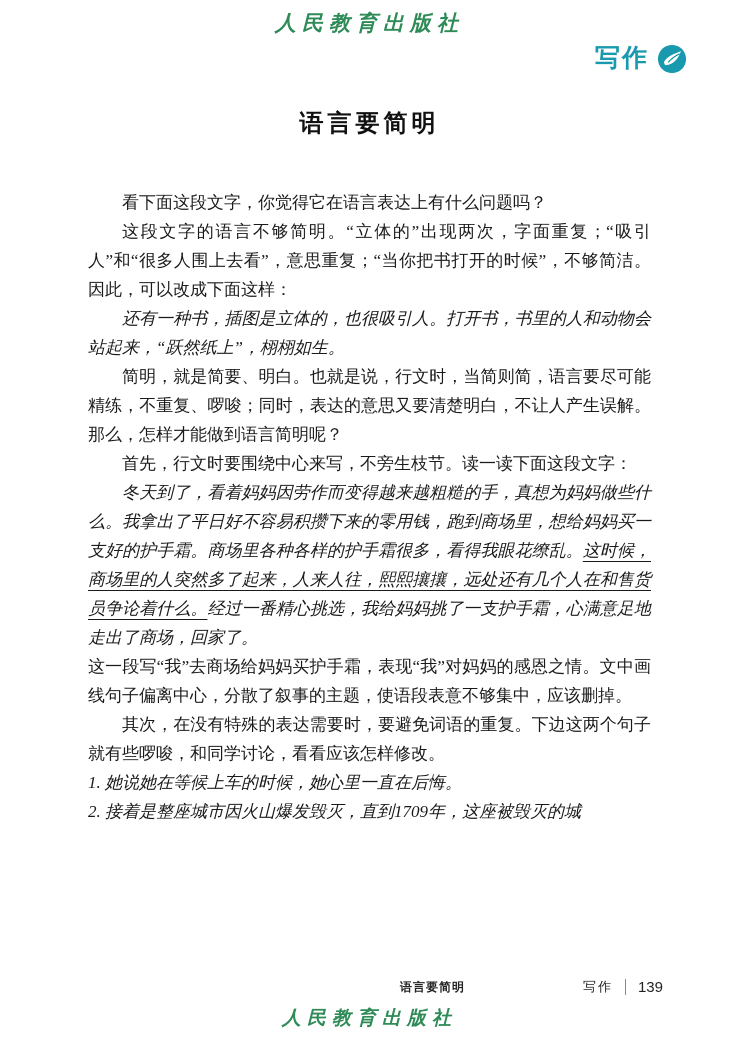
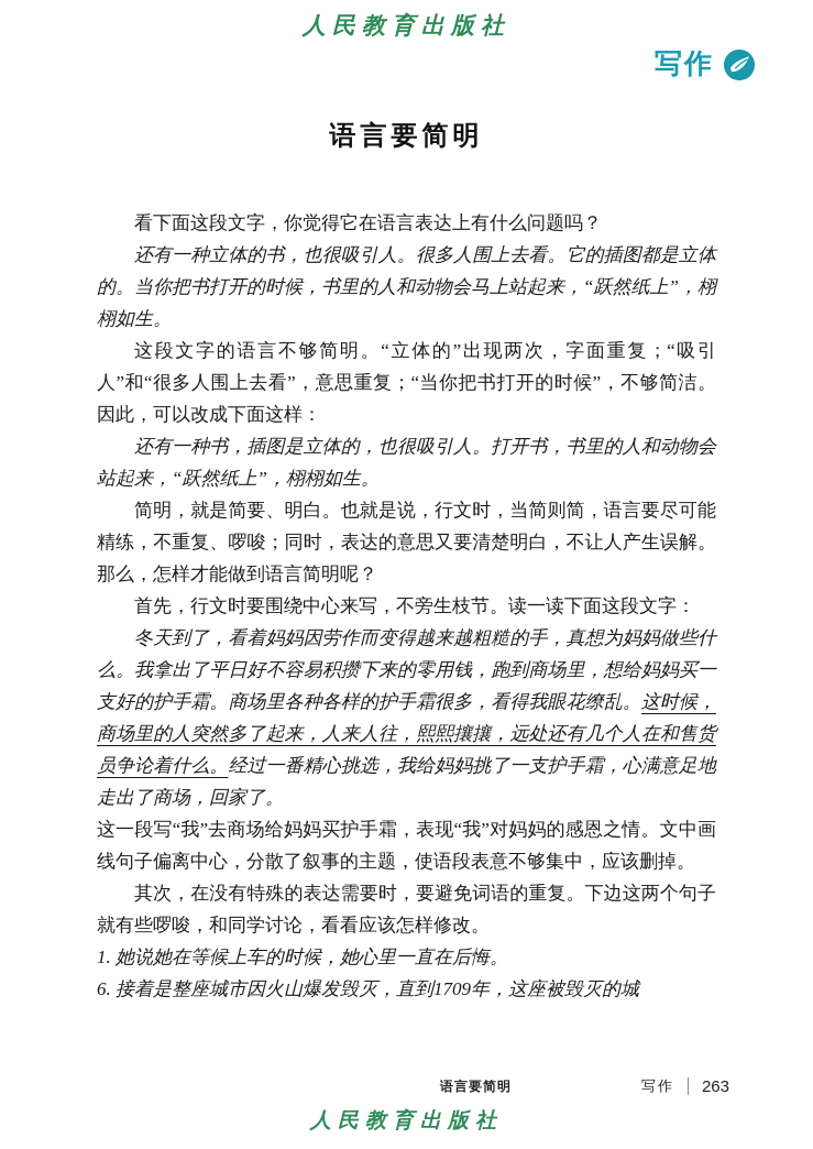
  人民教育出版社
  写作
  语言要简明
  看下面这段文字，你觉得它在语言表达上有什么问题吗？
+ 还有一种立体的书，也很吸引人。很多人围上去看。它的插图都是立体的。当你把书打开的时候，书里的人和动物会马上站起来，“跃然纸上”，栩栩如生。
  这段文字的语言不够简明。“立体的”出现两次，字面重复；“吸引人”和“很多人围上去看”，意思重复；“当你把书打开的时候”，不够简洁。因此，可以改成下面这样：
  还有一种书，插图是立体的，也很吸引人。打开书，书里的人和动物会站起来，“跃然纸上”，栩栩如生。
  简明，就是简要、明白。也就是说，行文时，当简则简，语言要尽可能精练，不重复、啰唆；同时，表达的意思又要清楚明白，不让人产生误解。那么，怎样才能做到语言简明呢？
  首先，行文时要围绕中心来写，不旁生枝节。读一读下面这段文字：
  冬天到了，看着妈妈因劳作而变得越来越粗糙的手，真想为妈妈做些什么。我拿出了平日好不容易积攒下来的零用钱，跑到商场里，想给妈妈买一支好的护手霜。商场里各种各样的护手霜很多，看得我眼花缭乱。这时候，商场里的人突然多了起来，人来人往，熙熙攘攘，远处还有几个人在和售货员争论着什么。经过一番精心挑选，我给妈妈挑了一支护手霜，心满意足地走出了商场，回家了。
  这一段写“我”去商场给妈妈买护手霜，表现“我”对妈妈的感恩之情。文中画线句子偏离中心，分散了叙事的主题，使语段表意不够集中，应该删掉。
  其次，在没有特殊的表达需要时，要避免词语的重复。下边这两个句子就有些啰唆，和同学讨论，看看应该怎样修改。
  1. 她说她在等候上车的时候，她心里一直在后悔。
- 2. 接着是整座城市因火山爆发毁灭，直到1709年，这座被毁灭的城
+ 6. 接着是整座城市因火山爆发毁灭，直到1709年，这座被毁灭的城
  语言要简明
  写作
- 139
+ 263
  人民教育出版社
